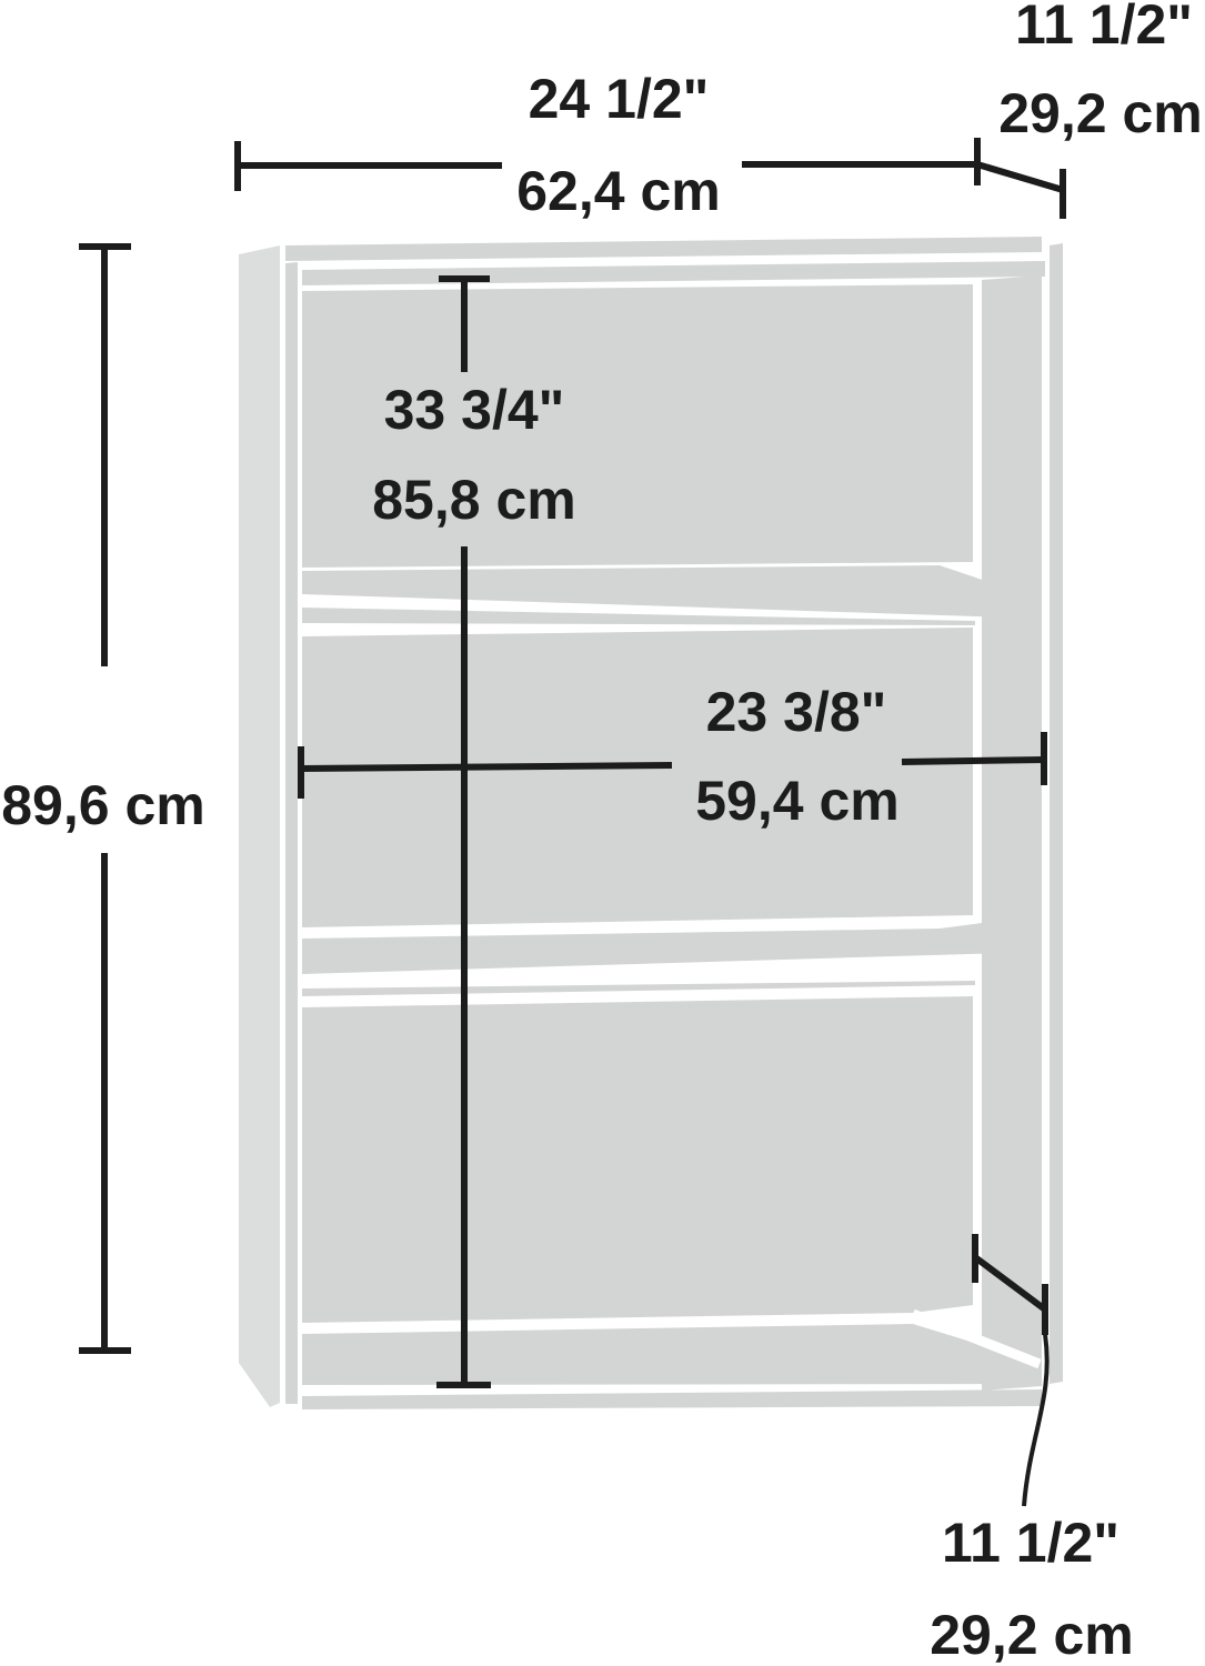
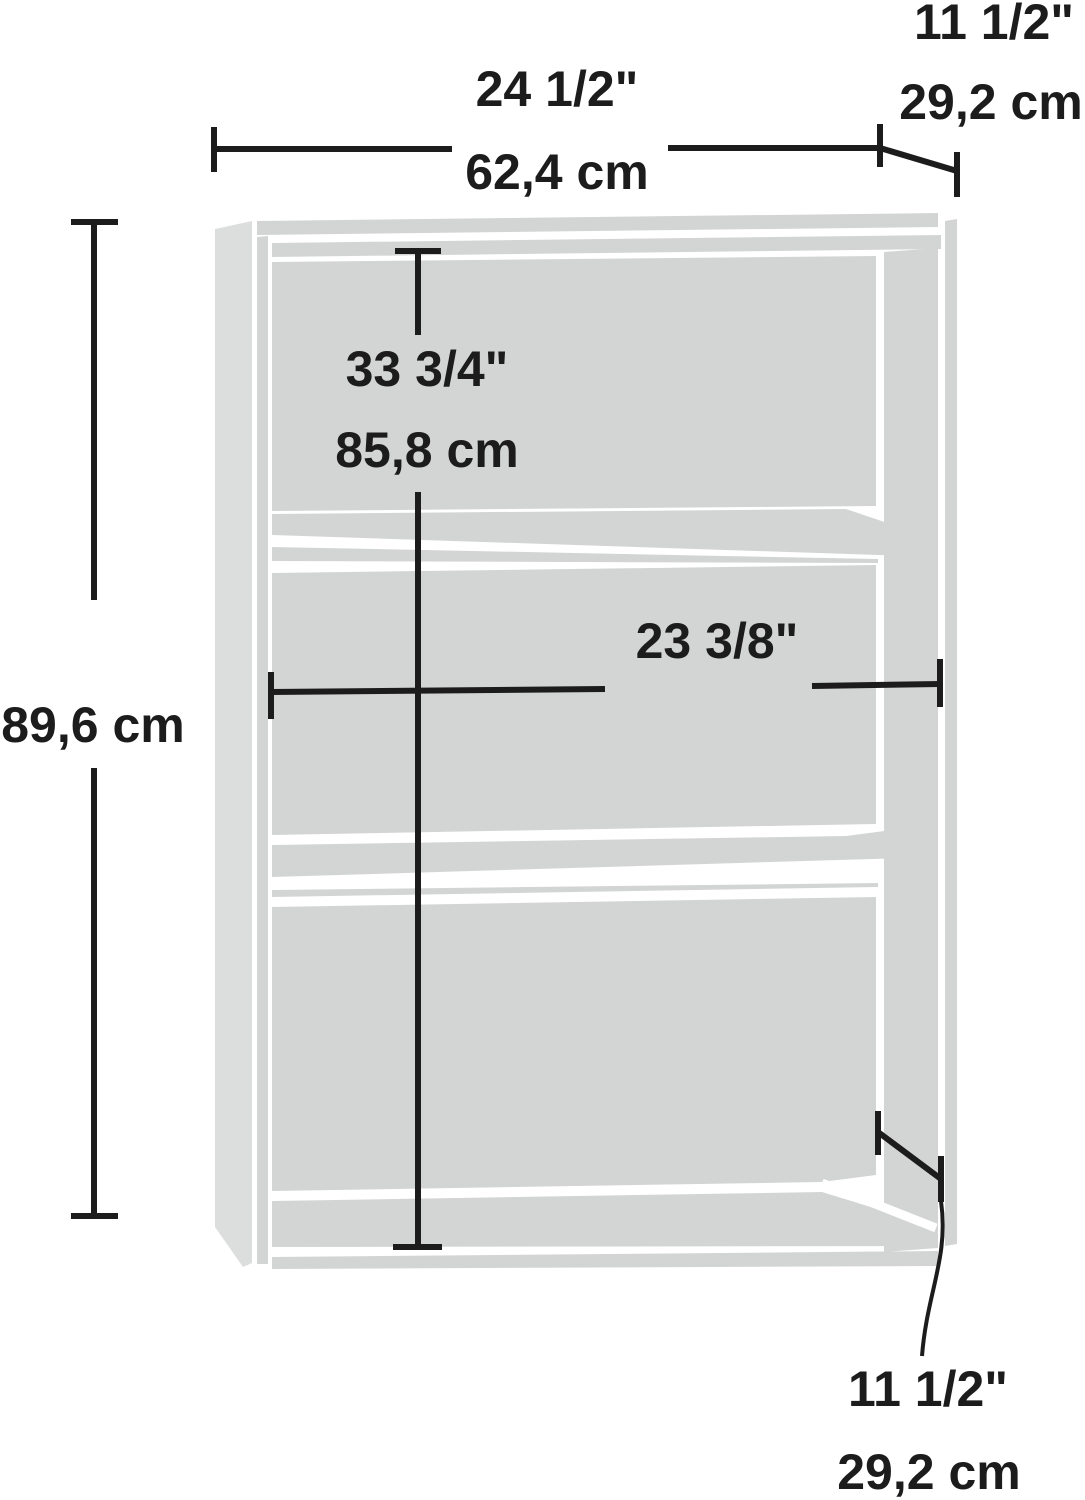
  24 1/2"
  62,4 cm
  11 1/2"
  29,2 cm
  89,6 cm
  33 3/4"
  85,8 cm
  23 3/8"
- 59,4 cm
  11 1/2"
  29,2 cm
